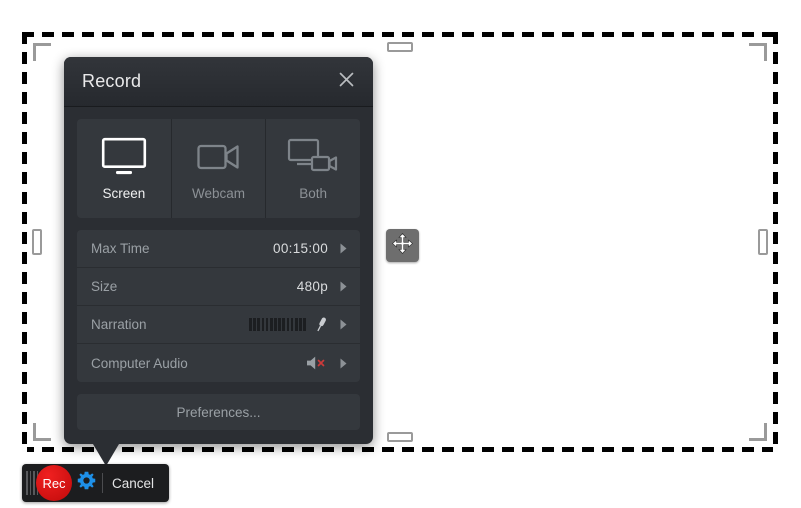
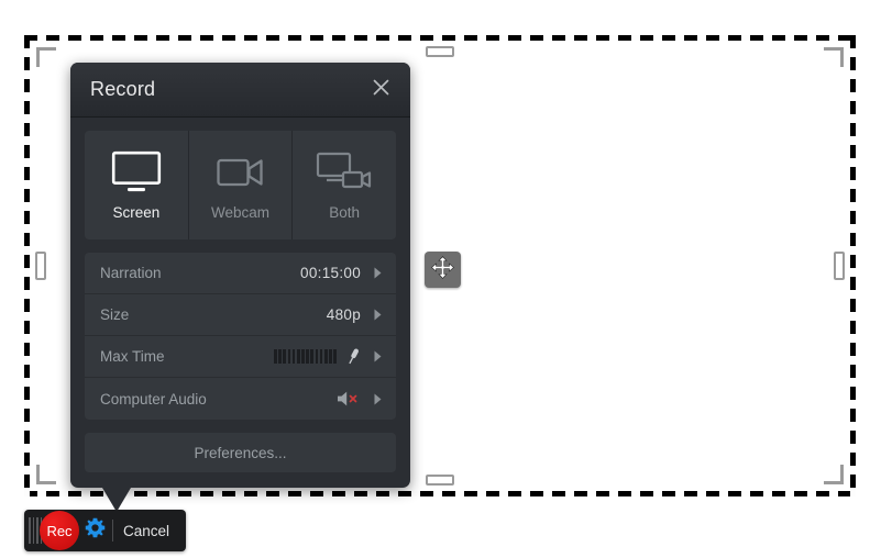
  Record
  Screen
  Webcam
  Both
- Max Time
+ Narration
  00:15:00
  Size
  480p
- Narration
+ Max Time
  Computer Audio
  Preferences...
  Rec
  Cancel
